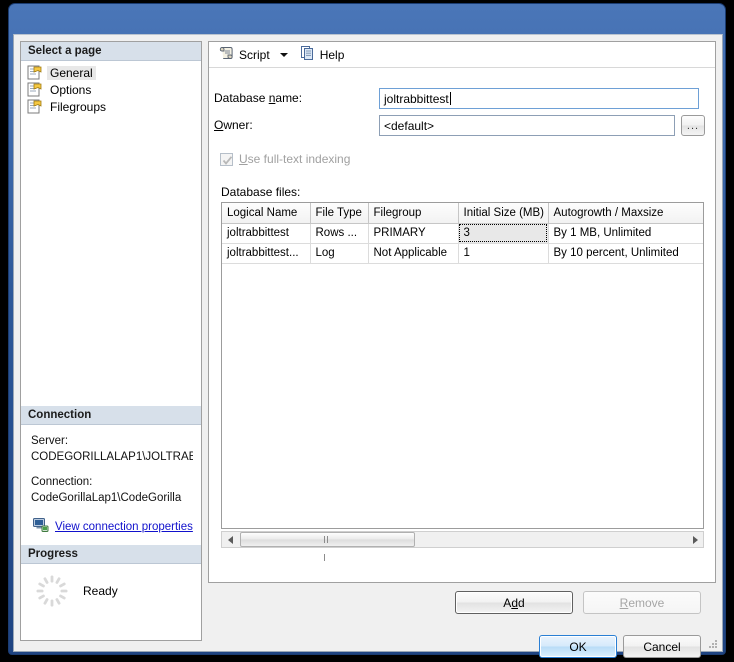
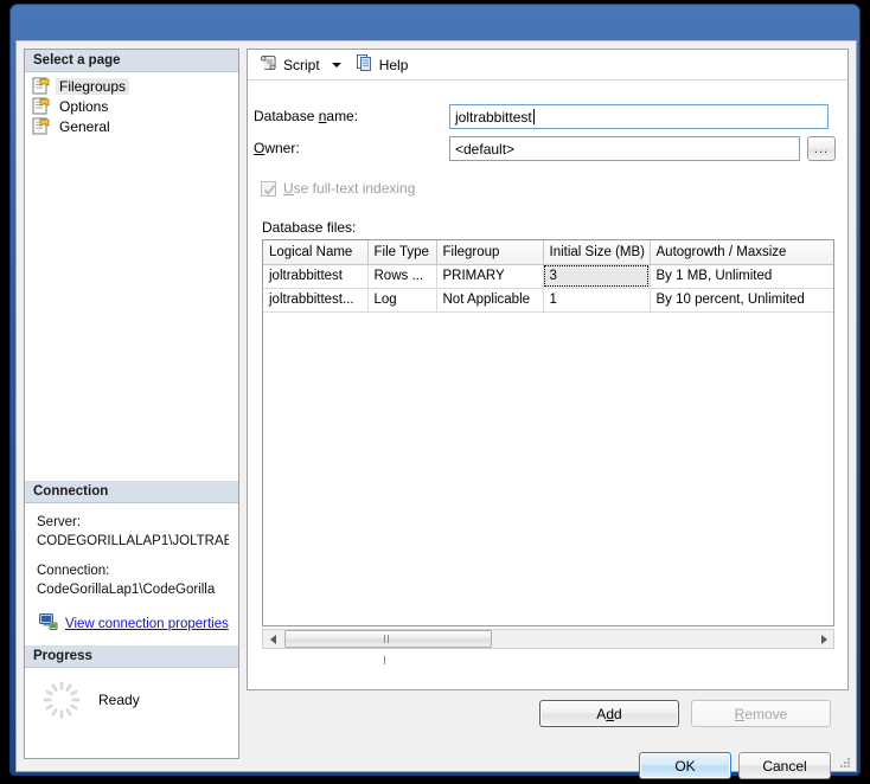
  Select a page
- General
+ Filegroups
  Options
- Filegroups
+ General
  Connection
  Server:
  CODEGORILLALAP1\JOLTRAB
  Connection:
  CodeGorillaLap1\CodeGorilla
  View connection properties
  Progress
  Ready
  Script
  Help
  Database name:
  joltrabbittest
  Owner:
  <default>
  ...
  Use full-text indexing
  Database files:
  Logical Name	File Type	Filegroup	Initial Size (MB)	Autogrowth / Maxsize
  joltrabbittest	Rows ...	PRIMARY	3	By 1 MB, Unlimited
  joltrabbittest...	Log	Not Applicable	1	By 10 percent, Unlimited
  Add
  Remove
  OK
  Cancel
